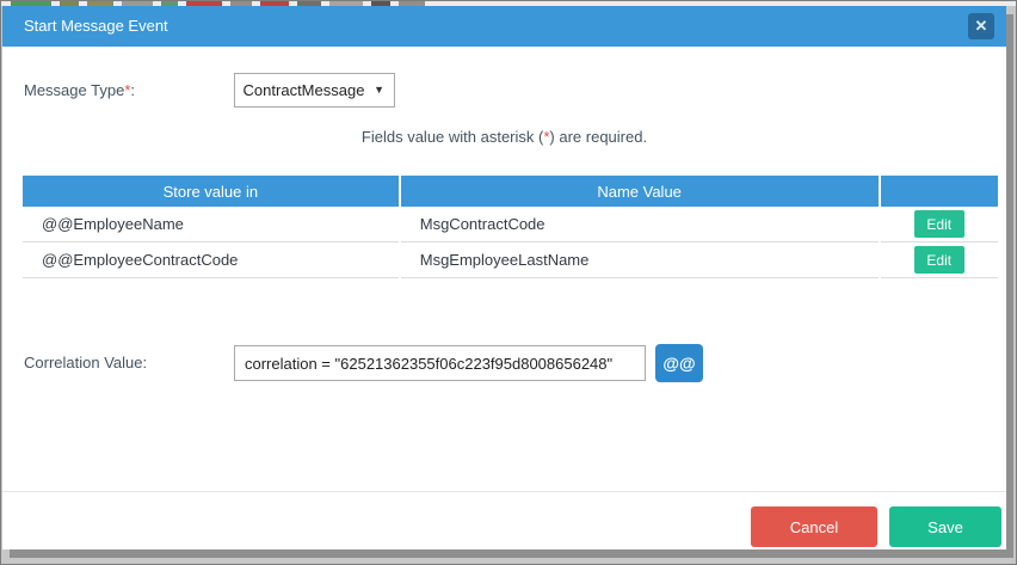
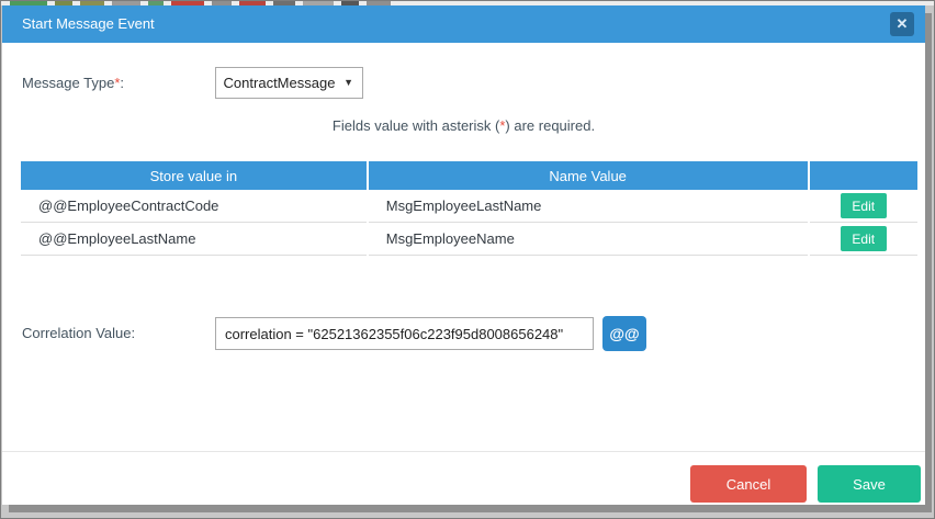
  Start Message Event
  ✕
  Message Type*:
  ContractMessage
  ▼
  Fields value with asterisk (*) are required.
  Store value in	Name Value
- @@EmployeeName	MsgContractCode	Edit
  @@EmployeeContractCode	MsgEmployeeLastName	Edit
+ @@EmployeeLastName	MsgEmployeeName	Edit
  Correlation Value:
  correlation = "62521362355f06c223f95d8008656248"
  @@
  Cancel
  Save
